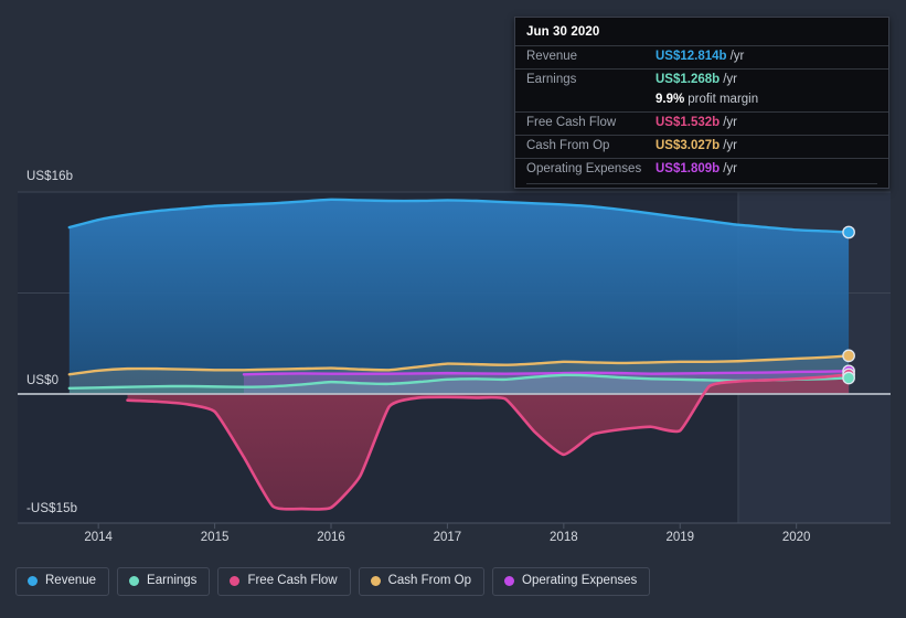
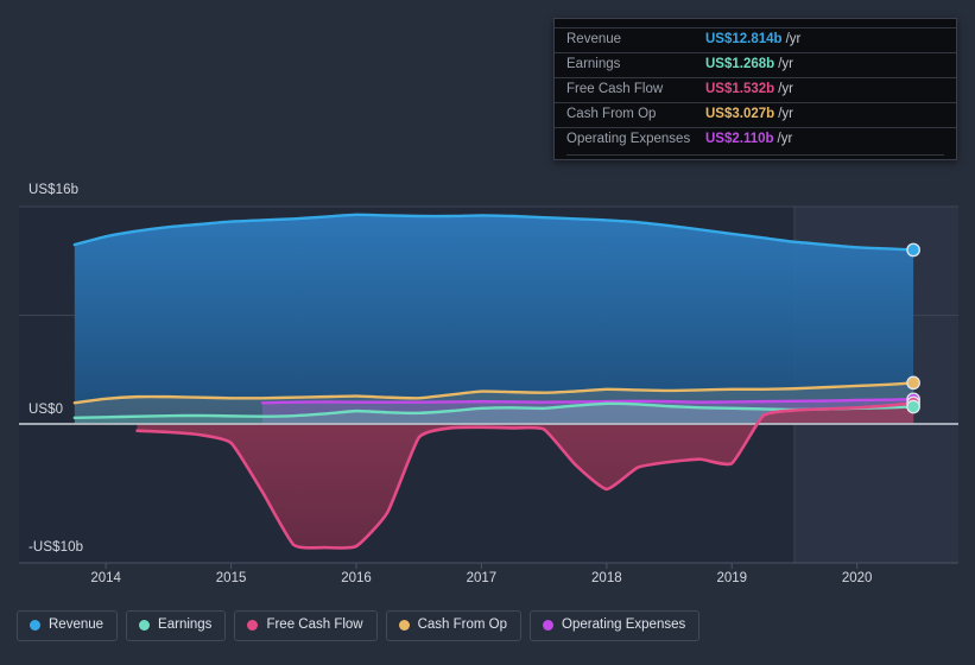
  US$16b
  US$0
- -US$15b
+ -US$10b
  2014
  2015
  2016
  2017
  2018
  2019
  2020
- Jun 30 2020
  Revenue
  US$12.814b
  /yr
  Earnings
  US$1.268b
  /yr
- 9.9%
- profit margin
  Free Cash Flow
  US$1.532b
  /yr
  Cash From Op
  US$3.027b
  /yr
  Operating Expenses
- US$1.809b
+ US$2.110b
  /yr
  Revenue
  Earnings
  Free Cash Flow
  Cash From Op
  Operating Expenses
